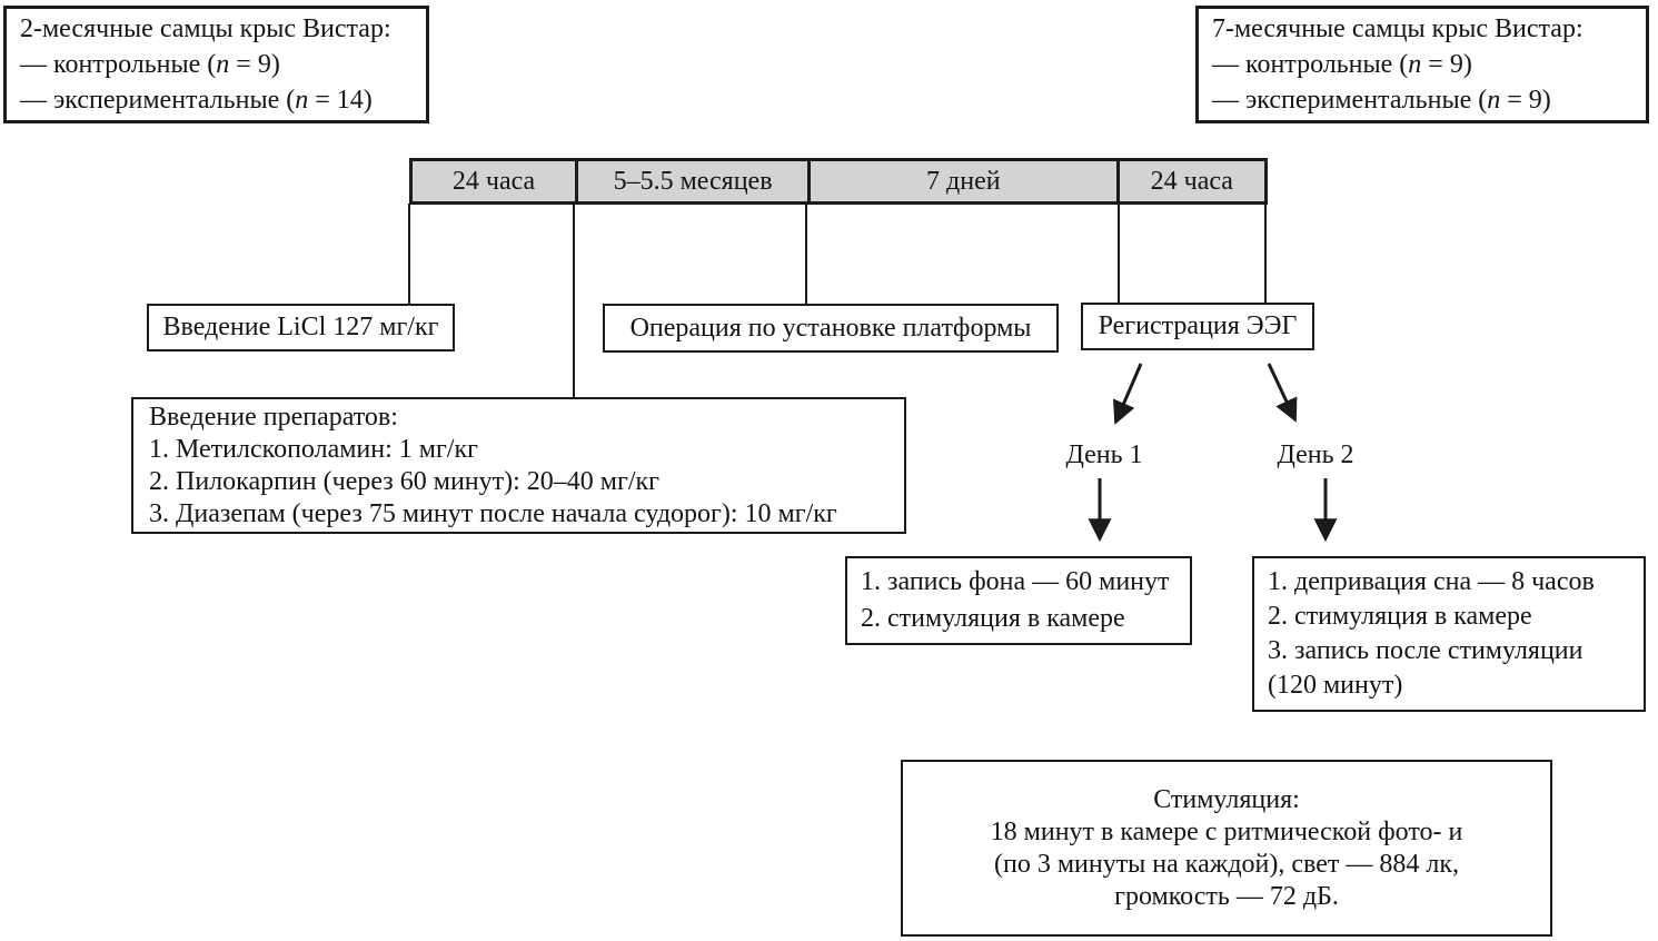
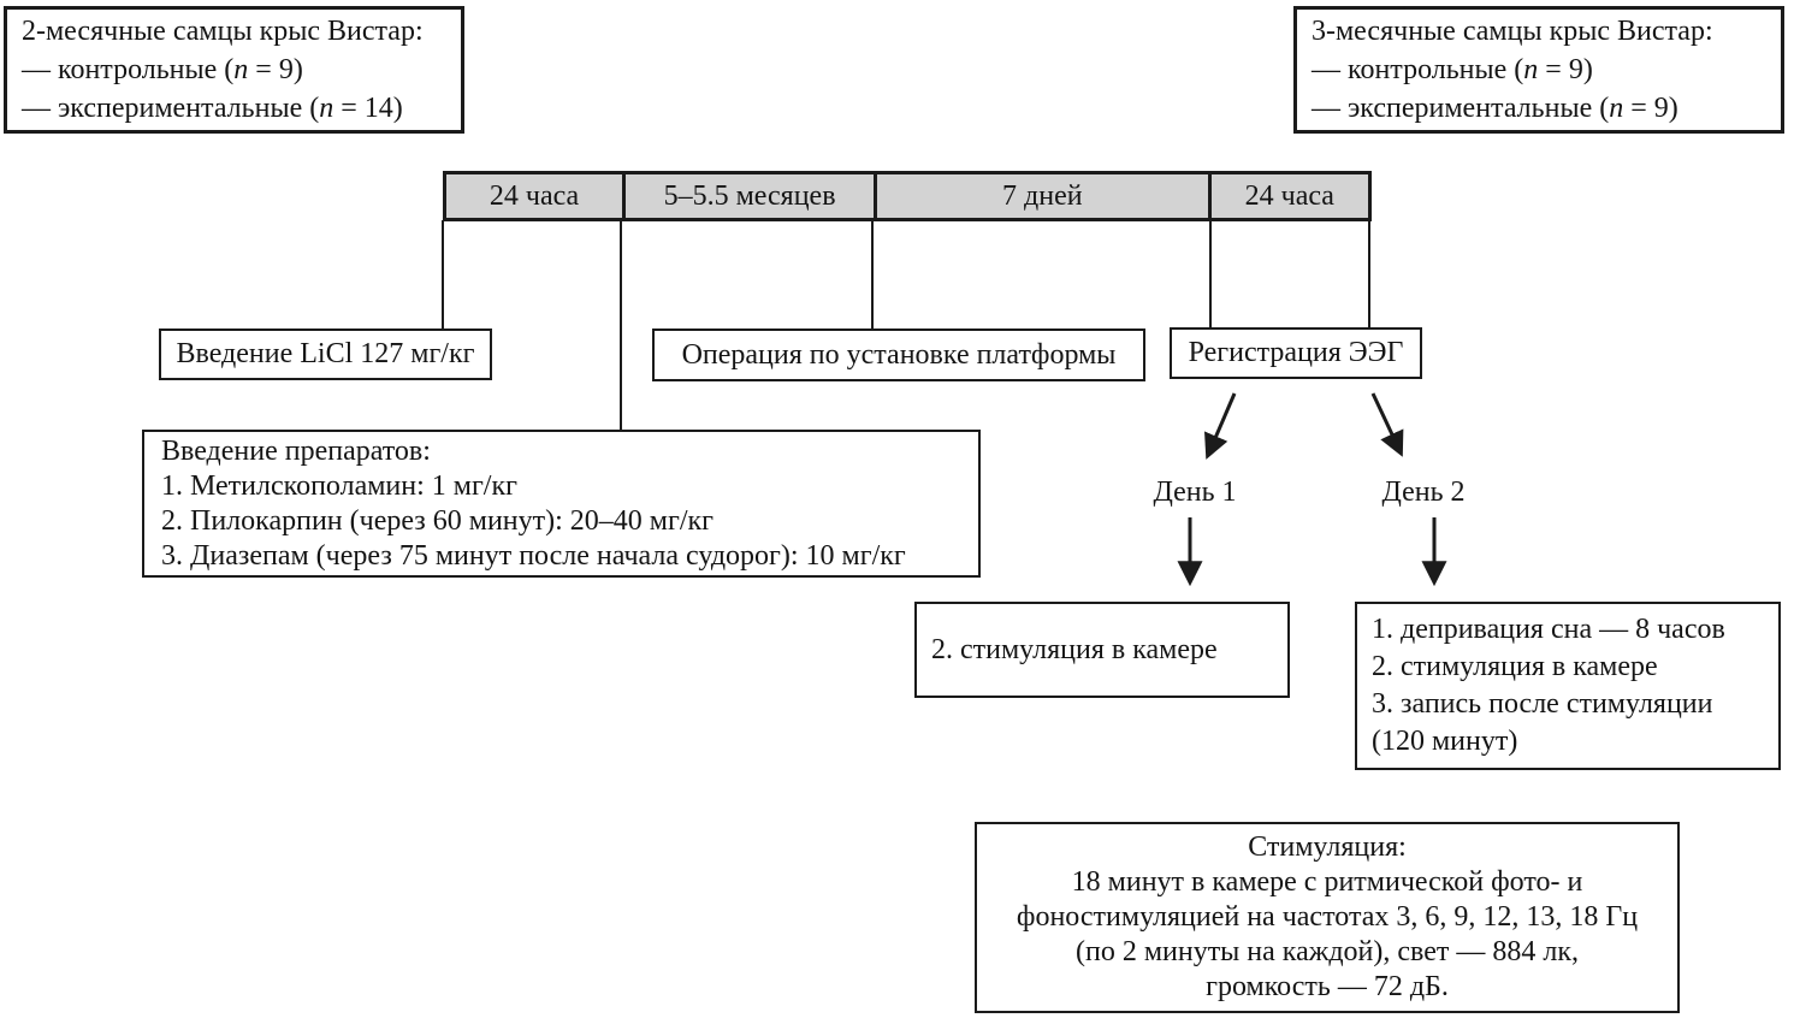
  2-месячные самцы крыс Вистар:
  — контрольные (n = 9)
  — экспериментальные (n = 14)
- 7-месячные самцы крыс Вистар:
+ 3-месячные самцы крыс Вистар:
  — контрольные (n = 9)
  — экспериментальные (n = 9)
  24 часа
  5–5.5 месяцев
  7 дней
  24 часа
  Введение LiCl 127 мг/кг
  Операция по установке платформы
  Регистрация ЭЭГ
  Введение препаратов:
  1. Метилскополамин: 1 мг/кг
  2. Пилокарпин (через 60 минут): 20–40 мг/кг
  3. Диазепам (через 75 минут после начала судорог): 10 мг/кг
  День 1
  День 2
- 1. запись фона — 60 минут
  2. стимуляция в камере
  1. депривация сна — 8 часов
  2. стимуляция в камере
  3. запись после стимуляции
  (120 минут)
  Стимуляция:
  18 минут в камере с ритмической фото- и
+ фоностимуляцией на частотах 3, 6, 9, 12, 13, 18 Гц
- (по 3 минуты на каждой), свет — 884 лк,
+ (по 2 минуты на каждой), свет — 884 лк,
  громкость — 72 дБ.
